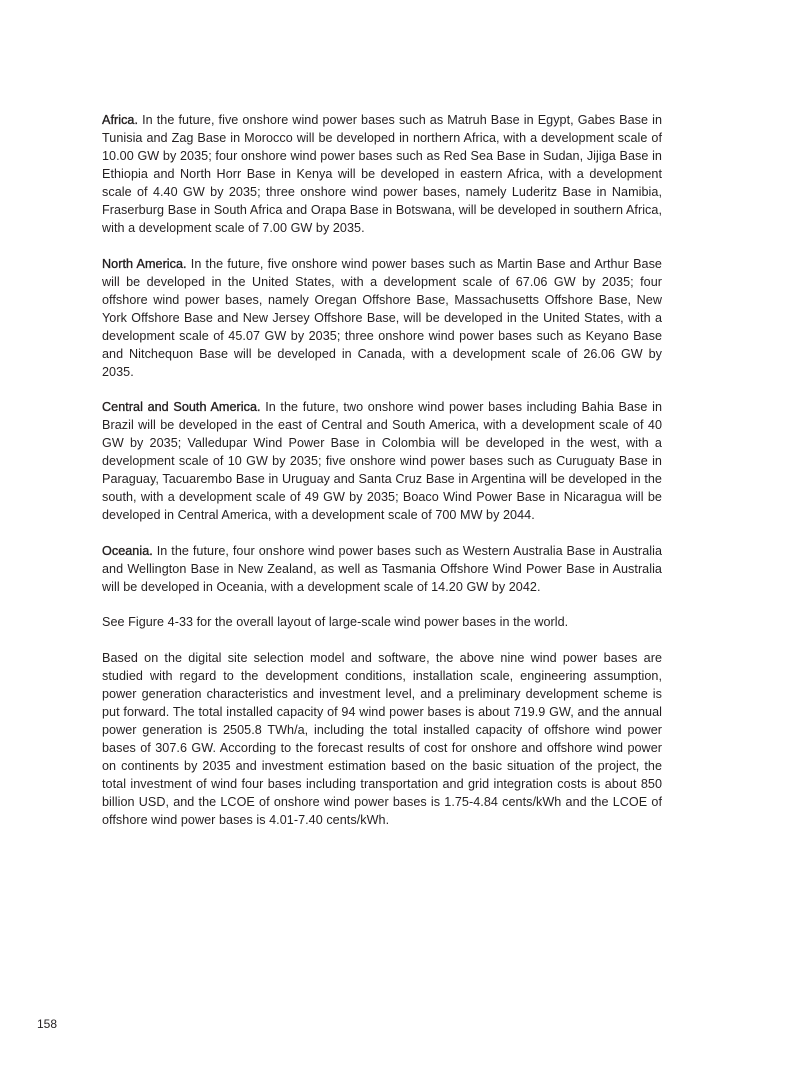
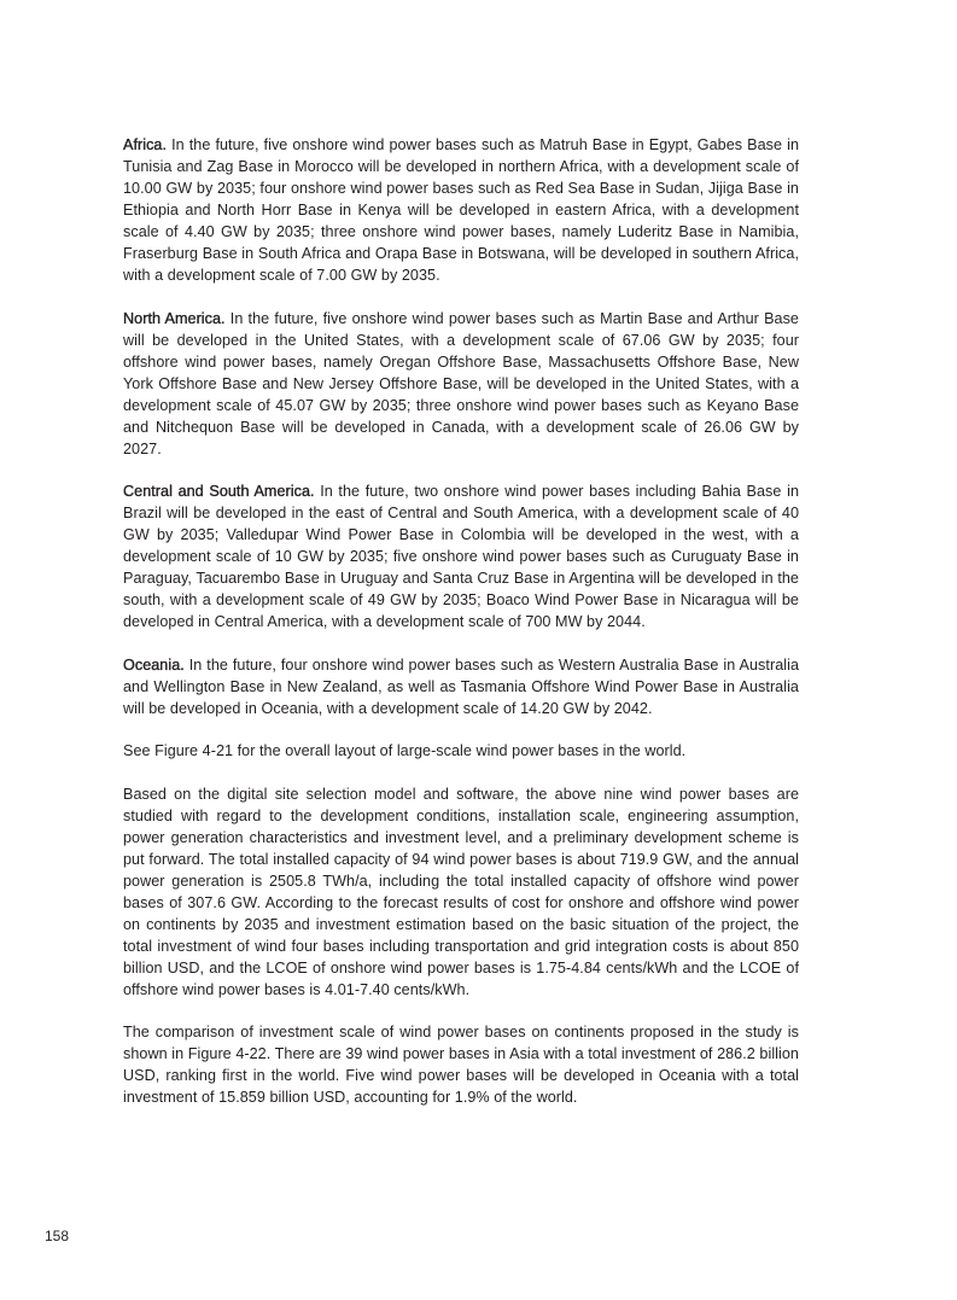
  Africa. In the future, five onshore wind power bases such as Matruh Base in Egypt, Gabes Base in Tunisia and Zag Base in Morocco will be developed in northern Africa, with a development scale of 10.00 GW by 2035; four onshore wind power bases such as Red Sea Base in Sudan, Jijiga Base in Ethiopia and North Horr Base in Kenya will be developed in eastern Africa, with a development scale of 4.40 GW by 2035; three onshore wind power bases, namely Luderitz Base in Namibia, Fraserburg Base in South Africa and Orapa Base in Botswana, will be developed in southern Africa, with a development scale of 7.00 GW by 2035.
- North America. In the future, five onshore wind power bases such as Martin Base and Arthur Base will be developed in the United States, with a development scale of 67.06 GW by 2035; four offshore wind power bases, namely Oregan Offshore Base, Massachusetts Offshore Base, New York Offshore Base and New Jersey Offshore Base, will be developed in the United States, with a development scale of 45.07 GW by 2035; three onshore wind power bases such as Keyano Base and Nitchequon Base will be developed in Canada, with a development scale of 26.06 GW by 2035.
+ North America. In the future, five onshore wind power bases such as Martin Base and Arthur Base will be developed in the United States, with a development scale of 67.06 GW by 2035; four offshore wind power bases, namely Oregan Offshore Base, Massachusetts Offshore Base, New York Offshore Base and New Jersey Offshore Base, will be developed in the United States, with a development scale of 45.07 GW by 2035; three onshore wind power bases such as Keyano Base and Nitchequon Base will be developed in Canada, with a development scale of 26.06 GW by 2027.
  Central and South America. In the future, two onshore wind power bases including Bahia Base in Brazil will be developed in the east of Central and South America, with a development scale of 40 GW by 2035; Valledupar Wind Power Base in Colombia will be developed in the west, with a development scale of 10 GW by 2035; five onshore wind power bases such as Curuguaty Base in Paraguay, Tacuarembo Base in Uruguay and Santa Cruz Base in Argentina will be developed in the south, with a development scale of 49 GW by 2035; Boaco Wind Power Base in Nicaragua will be developed in Central America, with a development scale of 700 MW by 2044.
  Oceania. In the future, four onshore wind power bases such as Western Australia Base in Australia and Wellington Base in New Zealand, as well as Tasmania Offshore Wind Power Base in Australia will be developed in Oceania, with a development scale of 14.20 GW by 2042.
- See Figure 4-33 for the overall layout of large-scale wind power bases in the world.
+ See Figure 4-21 for the overall layout of large-scale wind power bases in the world.
  Based on the digital site selection model and software, the above nine wind power bases are studied with regard to the development conditions, installation scale, engineering assumption, power generation characteristics and investment level, and a preliminary development scheme is put forward. The total installed capacity of 94 wind power bases is about 719.9 GW, and the annual power generation is 2505.8 TWh/a, including the total installed capacity of offshore wind power bases of 307.6 GW. According to the forecast results of cost for onshore and offshore wind power on continents by 2035 and investment estimation based on the basic situation of the project, the total investment of wind four bases including transportation and grid integration costs is about 850 billion USD, and the LCOE of onshore wind power bases is 1.75-4.84 cents/kWh and the LCOE of offshore wind power bases is 4.01-7.40 cents/kWh.
+ The comparison of investment scale of wind power bases on continents proposed in the study is shown in Figure 4-22. There are 39 wind power bases in Asia with a total investment of 286.2 billion USD, ranking first in the world. Five wind power bases will be developed in Oceania with a total investment of 15.859 billion USD, accounting for 1.9% of the world.
  158
